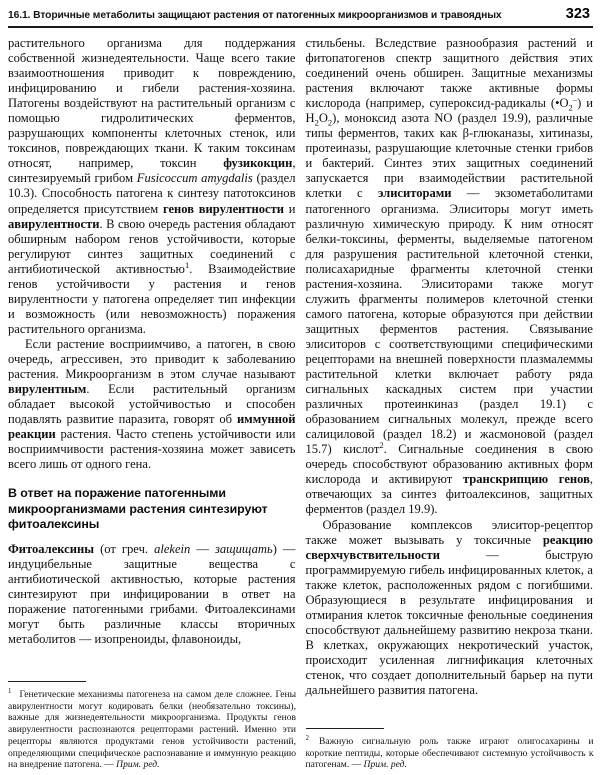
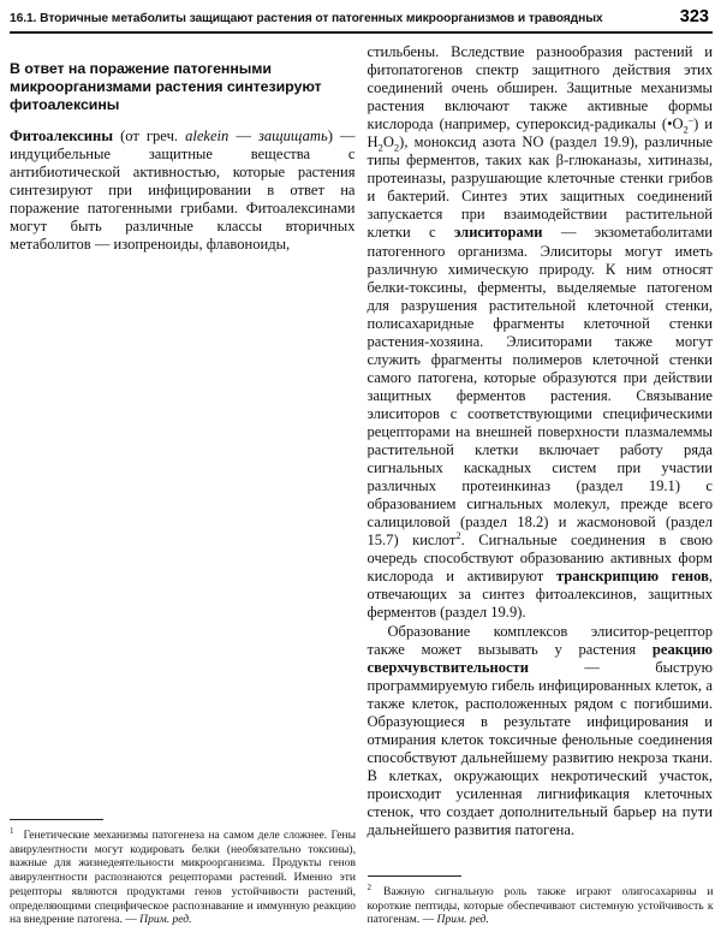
  16.1. Вторичные метаболиты защищают растения от патогенных микроорганизмов и травоядных
  323
- растительного организма для поддержания собственной жизнедеятельности. Чаще всего такие взаимоотношения приводит к повреждению, инфицированию и гибели растения-хозяина. Патогены воздействуют на растительный организм с помощью гидролитических ферментов, разрушающих компоненты клеточных стенок, или токсинов, повреждающих ткани. К таким токсинам относят, например, токсин фузикокцин, синтезируемый грибом Fusicoccum amygdalis (раздел 10.3). Способность патогена к синтезу патотоксинов определяется присутствием генов вирулентности и авирулентности. В свою очередь растения обладают обширным набором генов устойчивости, которые регулируют синтез защитных соединений с антибиотической активностью1. Взаимодействие генов устойчивости у растения и генов вирулентности у патогена определяет тип инфекции и возможность (или невозможность) поражения растительного организма.
- Если растение восприимчиво, а патоген, в свою очередь, агрессивен, это приводит к заболеванию растения. Микроорганизм в этом случае называют вирулентным. Если растительный организм обладает высокой устойчивостью и способен подавлять развитие паразита, говорят об иммунной реакции растения. Часто степень устойчивости или восприимчивости растения-хозяина может зависеть всего лишь от одного гена.
  В ответ на поражение патогенными микроорганизмами растения синтезируют фитоалексины
  Фитоалексины (от греч. alekein — защищать) — индуцибельные защитные вещества с антибиотической активностью, которые растения синтезируют при инфицировании в ответ на поражение патогенными грибами. Фитоалексинами могут быть различные классы вторичных метаболитов — изопреноиды, флавоноиды,
  1 Генетические механизмы патогенеза на самом деле сложнее. Гены авирулентности могут кодировать белки (необязательно токсины), важные для жизнедеятельности микроорганизма. Продукты генов авирулентности распознаются рецепторами растений. Именно эти рецепторы являются продуктами генов устойчивости растений, определяющими специфическое распознавание и иммунную реакцию на внедрение патогена. — Прим. ред.
  стильбены. Вследствие разнообразия растений и фитопатогенов спектр защитного действия этих соединений очень обширен. Защитные механизмы растения включают также активные формы кислорода (например, супероксид-радикалы (•O2–) и H2O2), моноксид азота NO (раздел 19.9), различные типы ферментов, таких как β-глюканазы, хитиназы, протеиназы, разрушающие клеточные стенки грибов и бактерий. Синтез этих защитных соединений запускается при взаимодействии растительной клетки с элиситорами — экзометаболитами патогенного организма. Элиситоры могут иметь различную химическую природу. К ним относят белки-токсины, ферменты, выделяемые патогеном для разрушения растительной клеточной стенки, полисахаридные фрагменты клеточной стенки растения-хозяина. Элиситорами также могут служить фрагменты полимеров клеточной стенки самого патогена, которые образуются при действии защитных ферментов растения. Связывание элиситоров с соответствующими специфическими рецепторами на внешней поверхности плазмалеммы растительной клетки включает работу ряда сигнальных каскадных систем при участии различных протеинкиназ (раздел 19.1) с образованием сигнальных молекул, прежде всего салициловой (раздел 18.2) и жасмоновой (раздел 15.7) кислот2. Сигнальные соединения в свою очередь способствуют образованию активных форм кислорода и активируют транскрипцию генов, отвечающих за синтез фитоалексинов, защитных ферментов (раздел 19.9).
- Образование комплексов элиситор-рецептор также может вызывать у токсичные реакцию сверхчувствительности — быструю программируемую гибель инфицированных клеток, а также клеток, расположенных рядом с погибшими. Образующиеся в результате инфицирования и отмирания клеток токсичные фенольные соединения способствуют дальнейшему развитию некроза ткани. В клетках, окружающих некротический участок, происходит усиленная лигнификация клеточных стенок, что создает дополнительный барьер на пути дальнейшего развития патогена.
+ Образование комплексов элиситор-рецептор также может вызывать у растения реакцию сверхчувствительности — быструю программируемую гибель инфицированных клеток, а также клеток, расположенных рядом с погибшими. Образующиеся в результате инфицирования и отмирания клеток токсичные фенольные соединения способствуют дальнейшему развитию некроза ткани. В клетках, окружающих некротический участок, происходит усиленная лигнификация клеточных стенок, что создает дополнительный барьер на пути дальнейшего развития патогена.
  2 Важную сигнальную роль также играют олигосахарины и короткие пептиды, которые обеспечивают системную устойчивость к патогенам. — Прим. ред.
